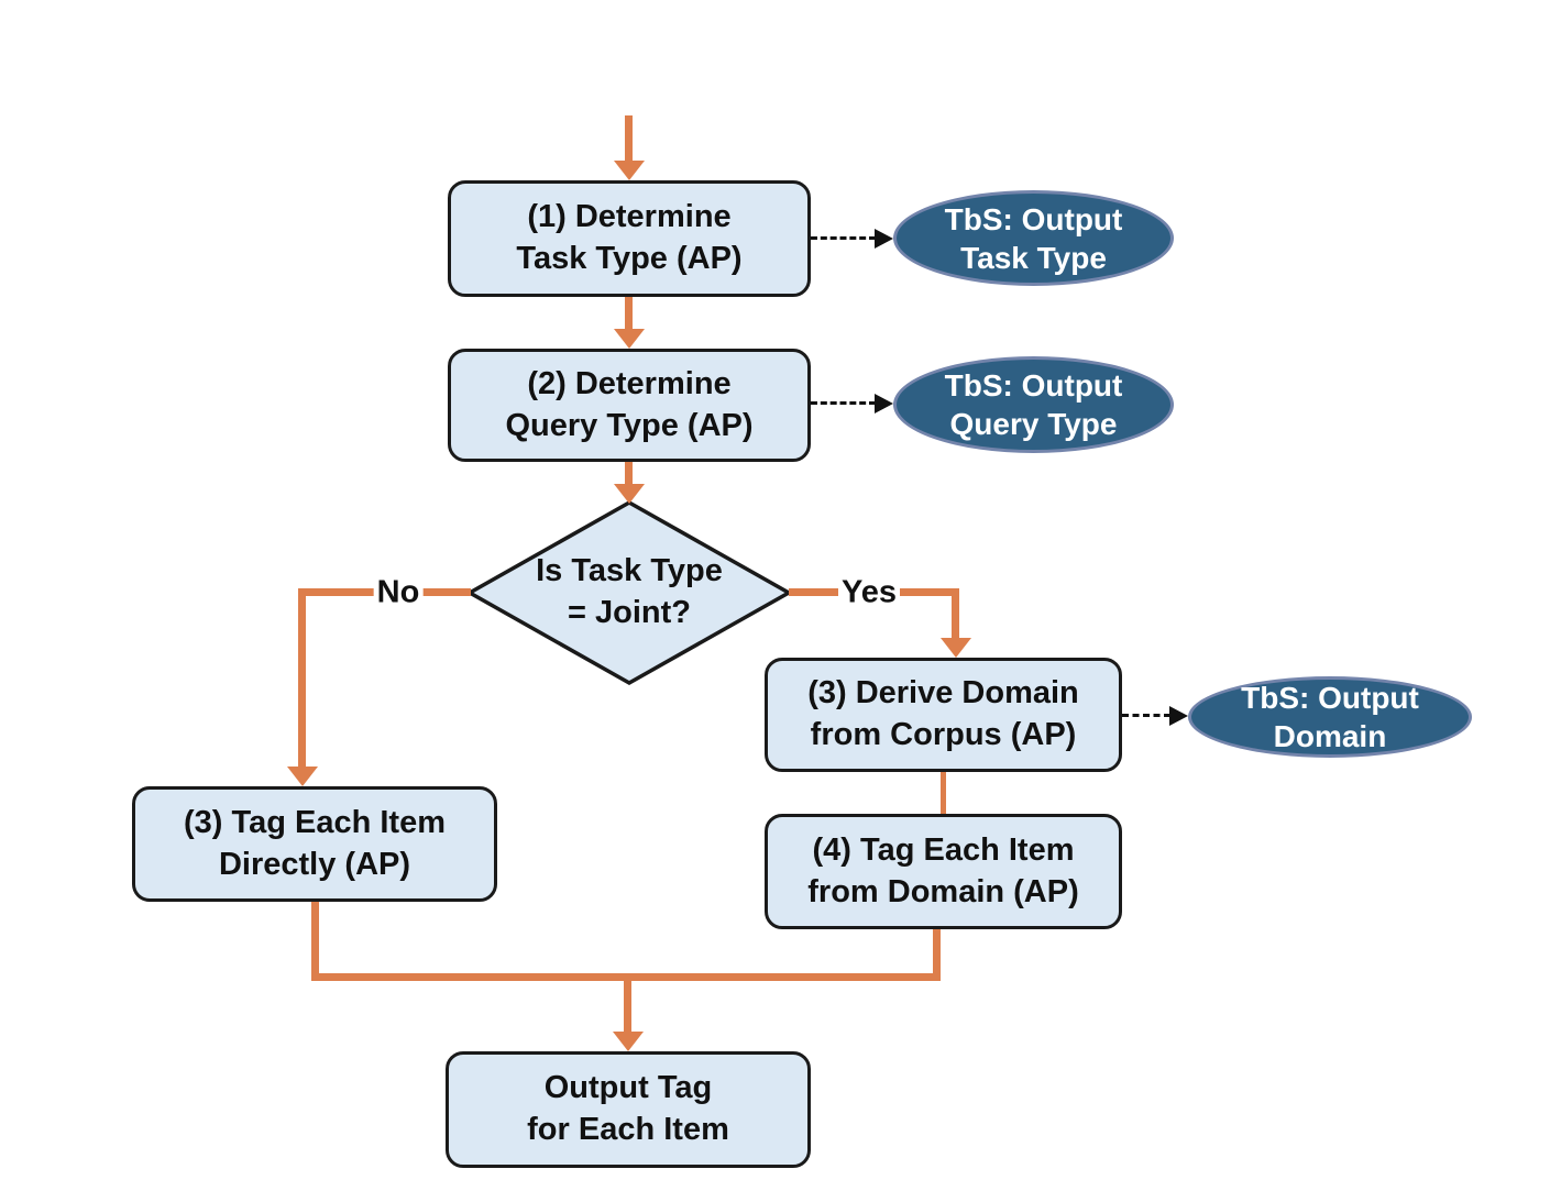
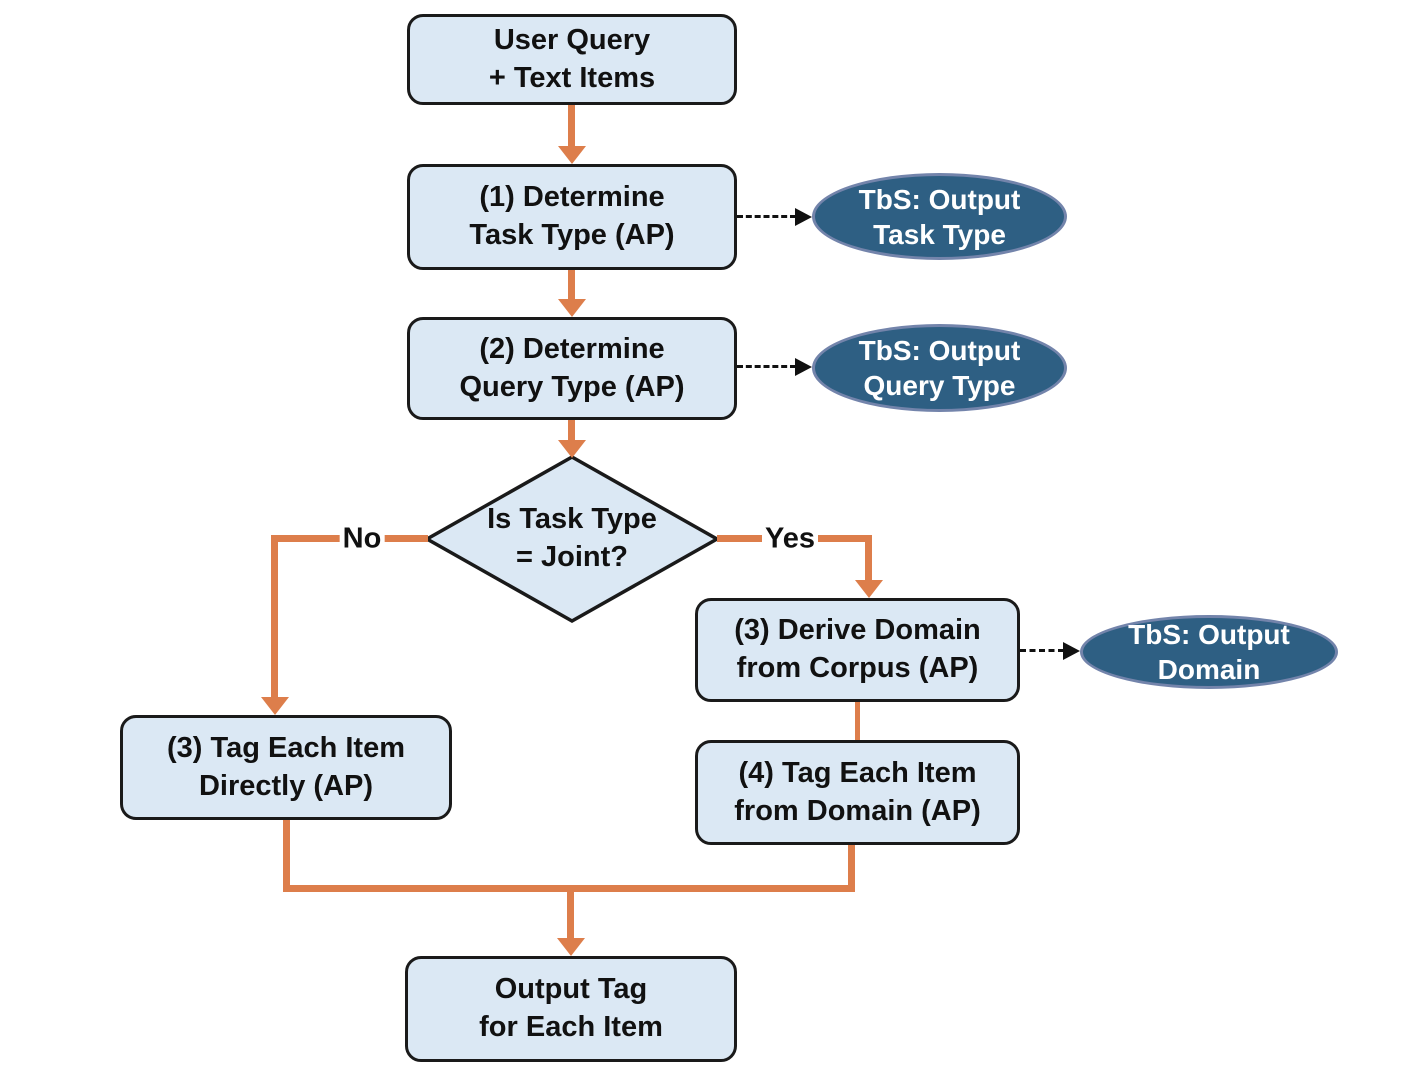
+ User Query
+ + Text Items
  (1) Determine
  Task Type (AP)
  (2) Determine
  Query Type (AP)
  (3) Tag Each Item
  Directly (AP)
  (3) Derive Domain
  from Corpus (AP)
  (4) Tag Each Item
  from Domain (AP)
  Output Tag
  for Each Item
  Is Task Type
  = Joint?
  TbS: Output
  Task Type
  TbS: Output
  Query Type
  TbS: Output
  Domain
  No
  Yes
